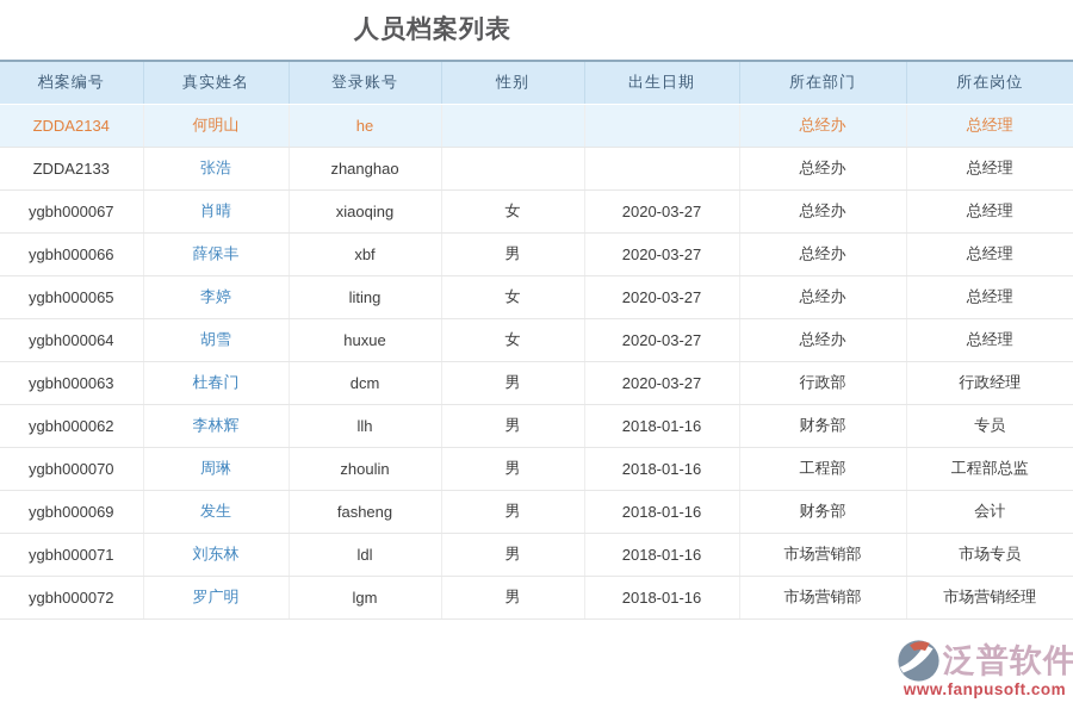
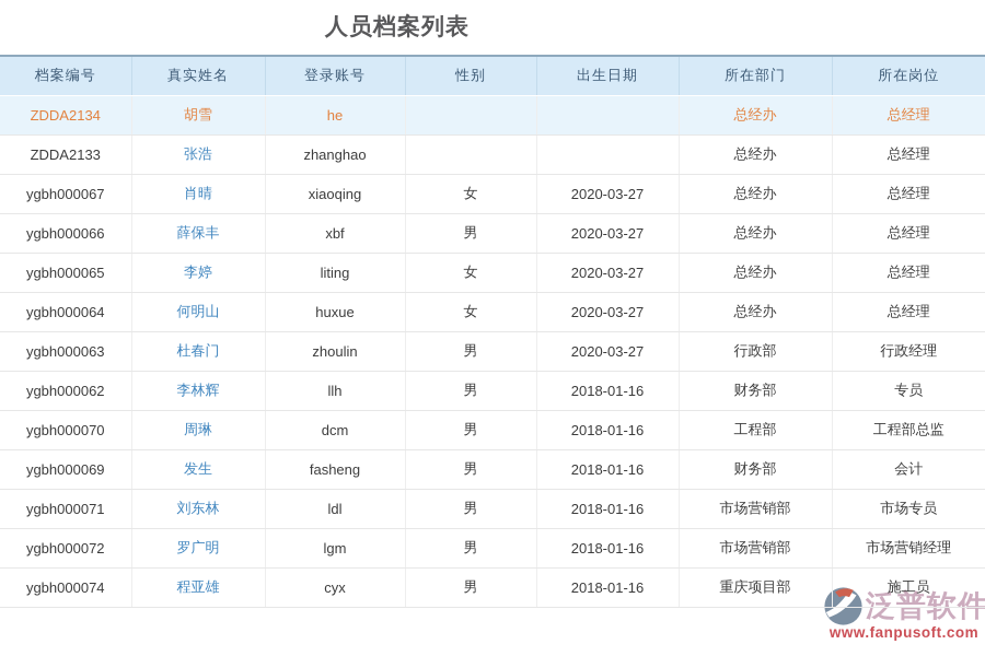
  人员档案列表
  泛普软件
  www.fanpusoft.com
  档案编号	真实姓名	登录账号	性别	出生日期	所在部门	所在岗位
- ZDDA2134	何明山	he			总经办	总经理
+ ZDDA2134	胡雪	he			总经办	总经理
  ZDDA2133	张浩	zhanghao			总经办	总经理
  ygbh000067	肖晴	xiaoqing	女	2020-03-27	总经办	总经理
  ygbh000066	薛保丰	xbf	男	2020-03-27	总经办	总经理
  ygbh000065	李婷	liting	女	2020-03-27	总经办	总经理
- ygbh000064	胡雪	huxue	女	2020-03-27	总经办	总经理
+ ygbh000064	何明山	huxue	女	2020-03-27	总经办	总经理
- ygbh000063	杜春门	dcm	男	2020-03-27	行政部	行政经理
+ ygbh000063	杜春门	zhoulin	男	2020-03-27	行政部	行政经理
  ygbh000062	李林辉	llh	男	2018-01-16	财务部	专员
- ygbh000070	周琳	zhoulin	男	2018-01-16	工程部	工程部总监
+ ygbh000070	周琳	dcm	男	2018-01-16	工程部	工程部总监
  ygbh000069	发生	fasheng	男	2018-01-16	财务部	会计
  ygbh000071	刘东林	ldl	男	2018-01-16	市场营销部	市场专员
  ygbh000072	罗广明	lgm	男	2018-01-16	市场营销部	市场营销经理
+ ygbh000074	程亚雄	cyx	男	2018-01-16	重庆项目部	施工员
